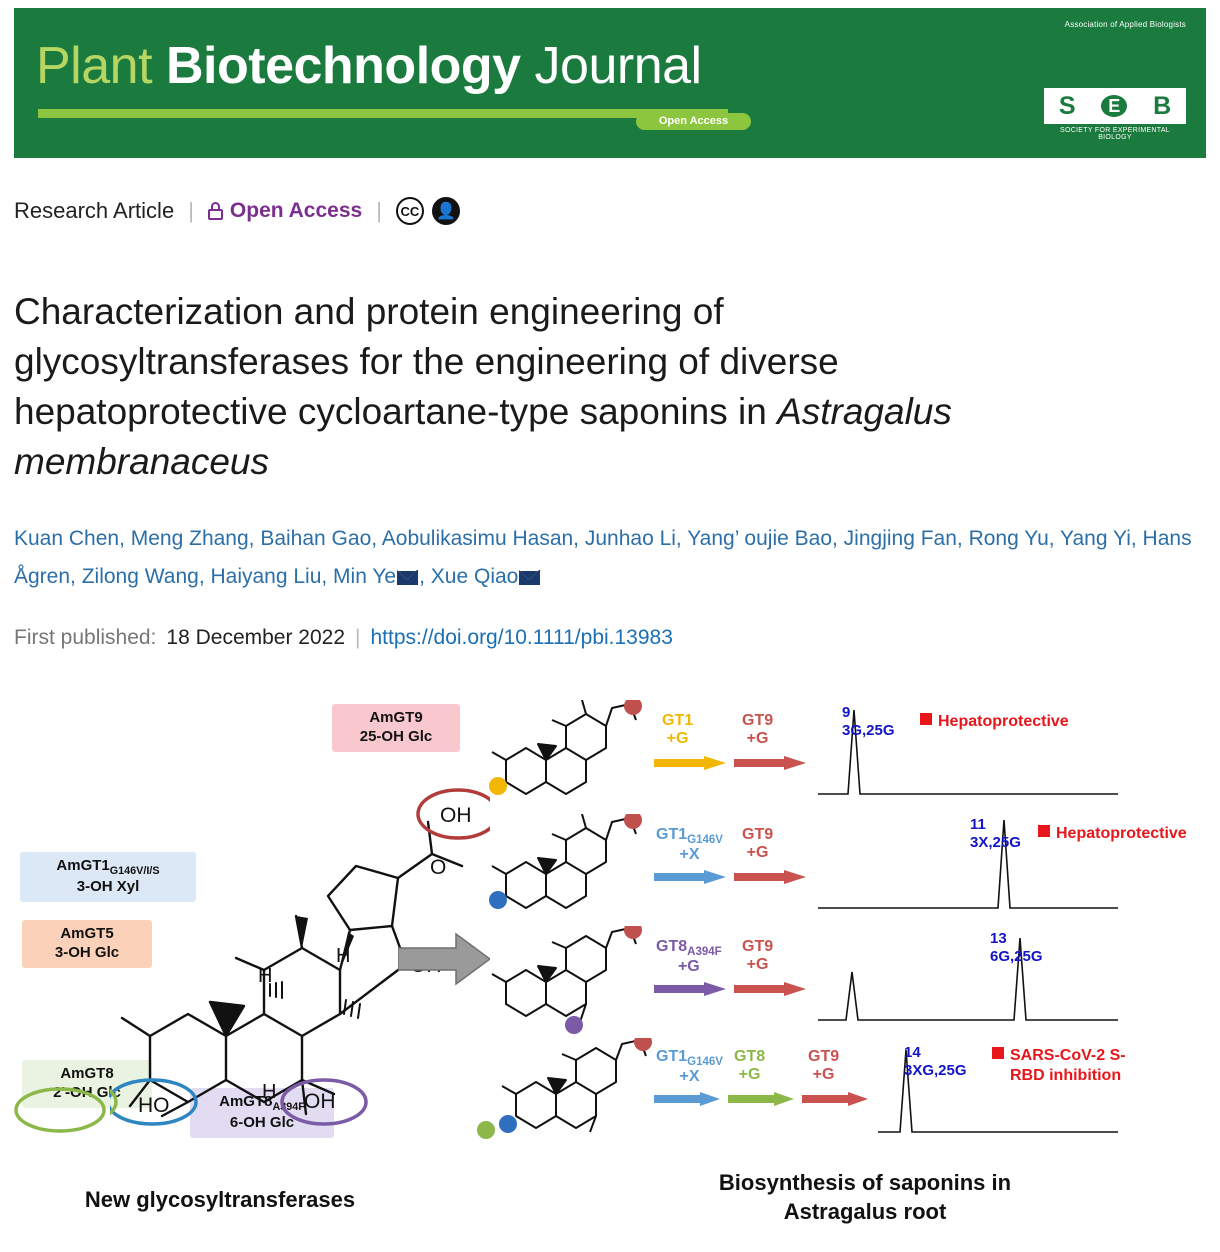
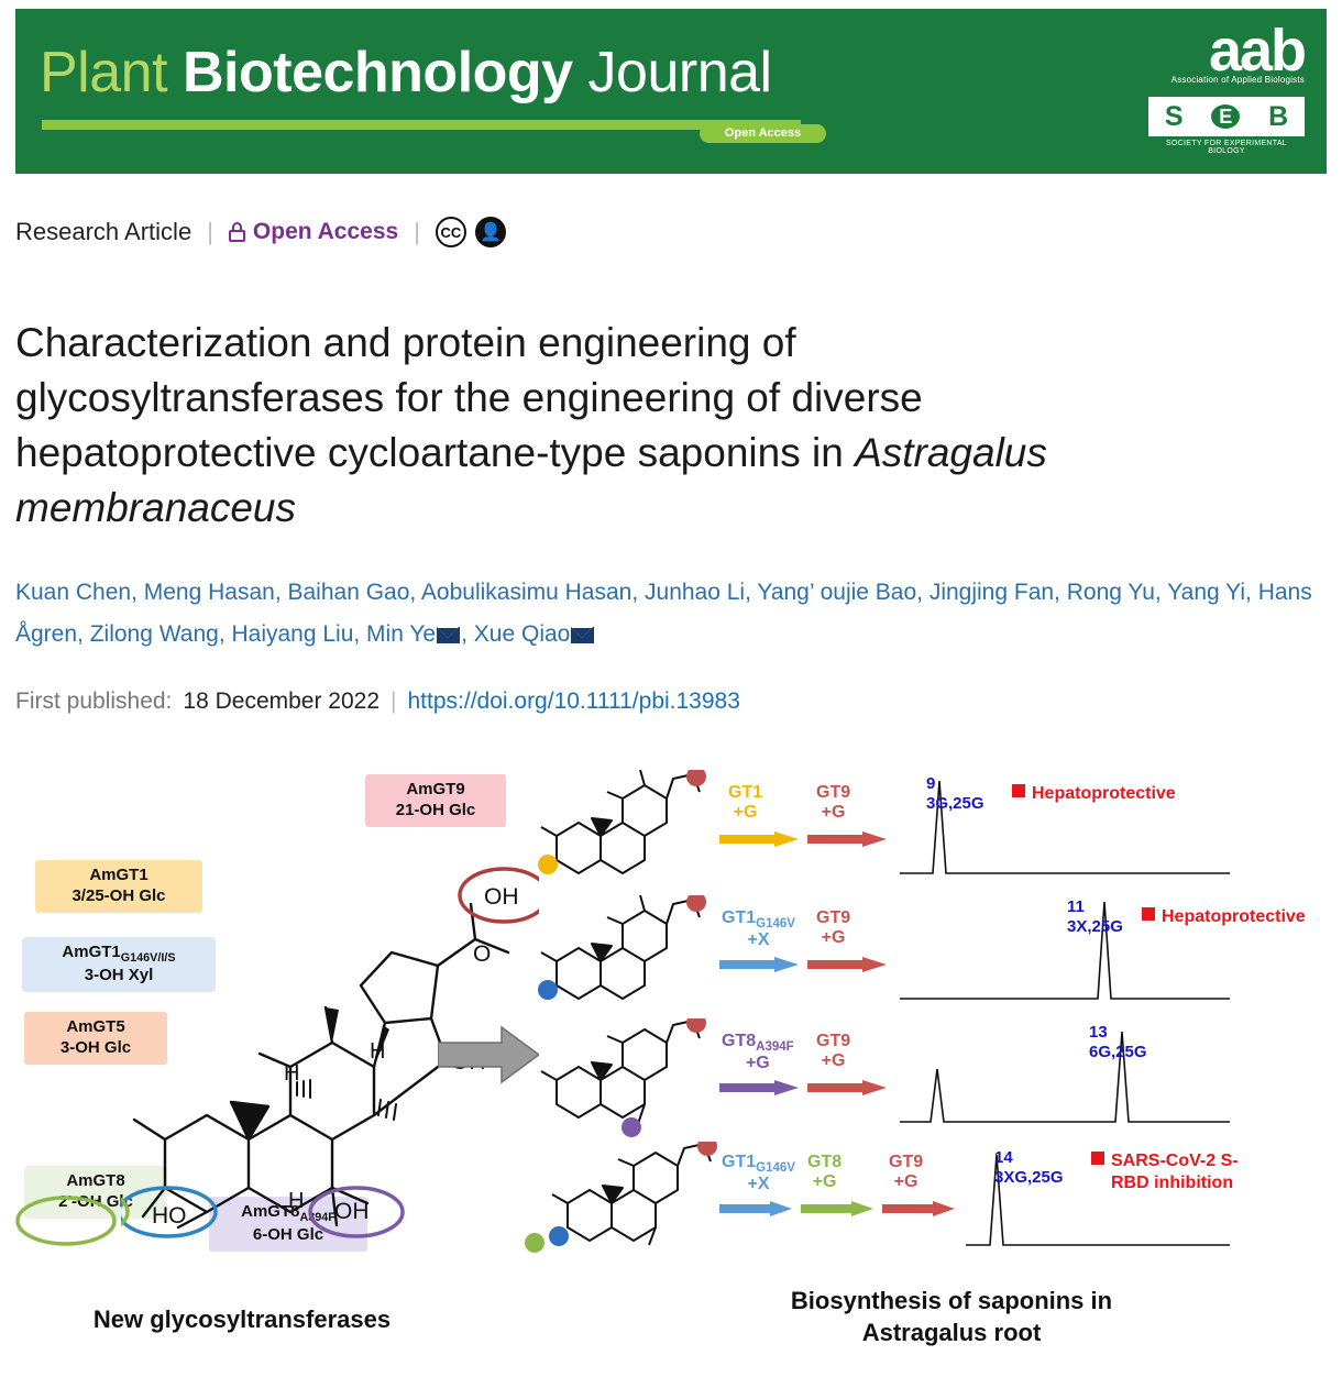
  Plant Biotechnology Journal
  Open Access
+ aab
  Association of Applied Biologists
  S
  E
  B
  Research Article
  |
  Open Access
  |
  CC
  👤
  Characterization and protein engineering of
  glycosyltransferases for the engineering of diverse
  hepatoprotective cycloartane-type saponins in Astragalus
  membranaceus
- Kuan Chen, Meng Zhang, Baihan Gao, Aobulikasimu Hasan, Junhao Li, Yang’ oujie Bao, Jingjing Fan, Rong Yu, Yang Yi, Hans Ågren, Zilong Wang, Haiyang Liu, Min Ye , Xue Qiao
+ Kuan Chen, Meng Hasan, Baihan Gao, Aobulikasimu Hasan, Junhao Li, Yang’ oujie Bao, Jingjing Fan, Rong Yu, Yang Yi, Hans Ågren, Zilong Wang, Haiyang Liu, Min Ye , Xue Qiao
  First published:
  18 December 2022
  |
  https://doi.org/10.1111/pbi.13983
  AmGT9
- 25-OH Glc
+ 21-OH Glc
+ AmGT1
+ 3/25-OH Glc
  AmGT1G146V/I/S
  3-OH Xyl
  AmGT5
  3-OH Glc
  AmGT8
  2'-O Gc
  AmGT8A94F
  6-OH Glc
  O
  H
  H
  H
  HO
  OH
  OH
  GT1
  +G
  GT9
  +G
  9
  3G,25G
  Hepatoprotective
  GT1G146V
  +X
  GT9
  +G
  11
  3X,25G
  Hepatoprotective
  GT8A394F
  +G
  GT9
  +G
  13
  6G,25G
  GT1G146V
  +X
  GT8
  +G
  GT9
  +G
  14
  3XG,25G
  SARS-CoV-2 S-
  RBD inhibition
  New glycosyltransferases
  Biosynthesis of saponins in
  Astragalus root
